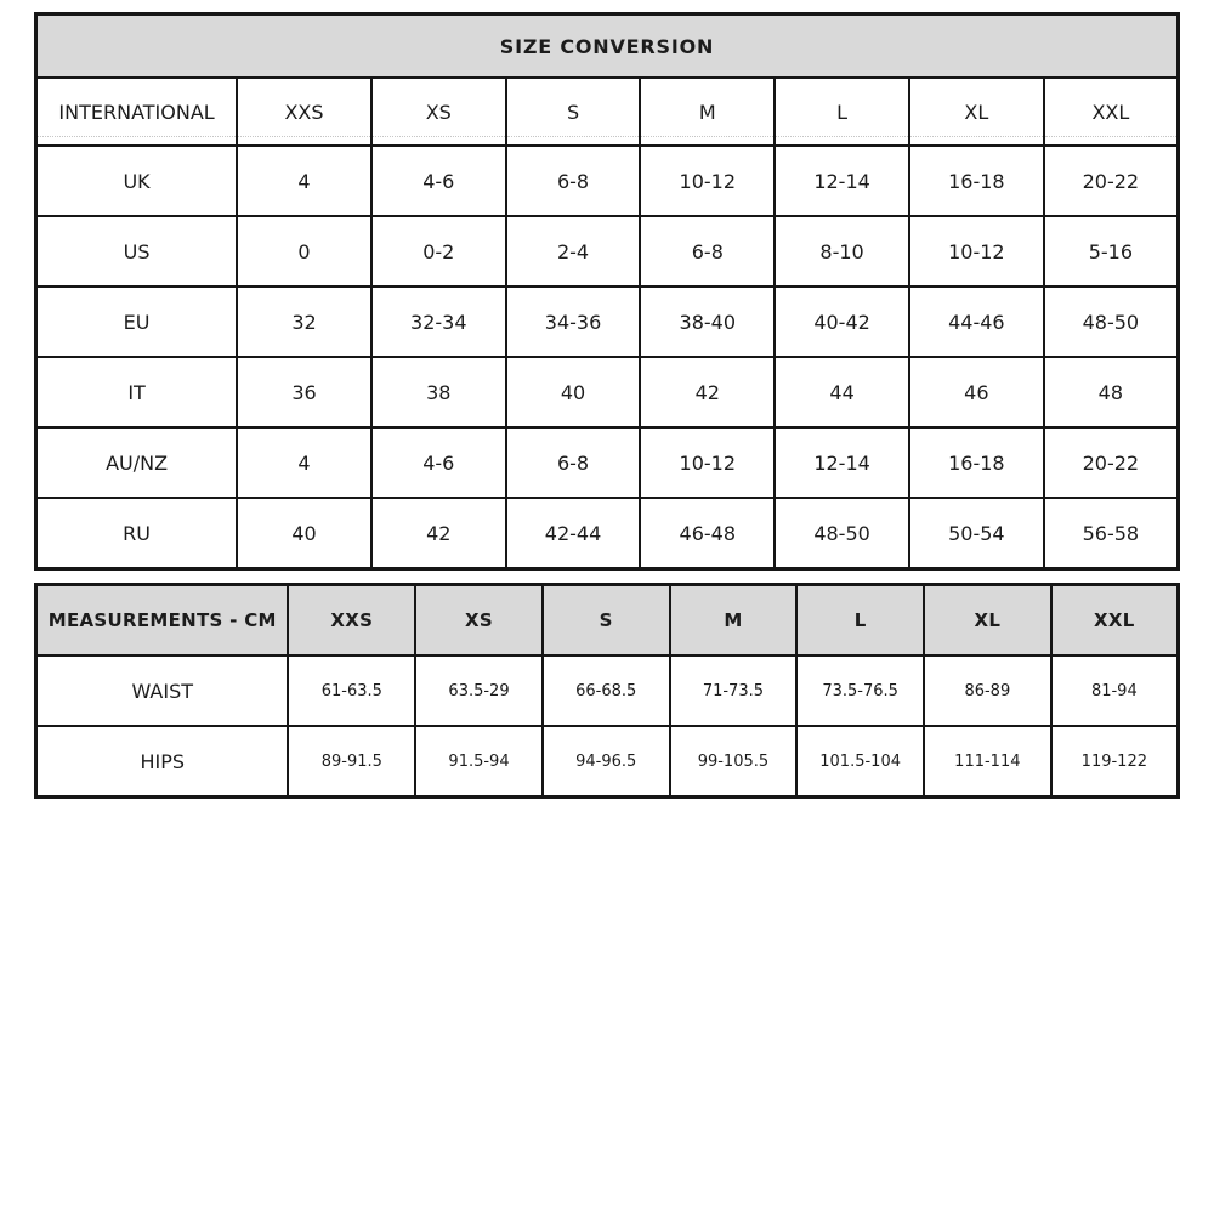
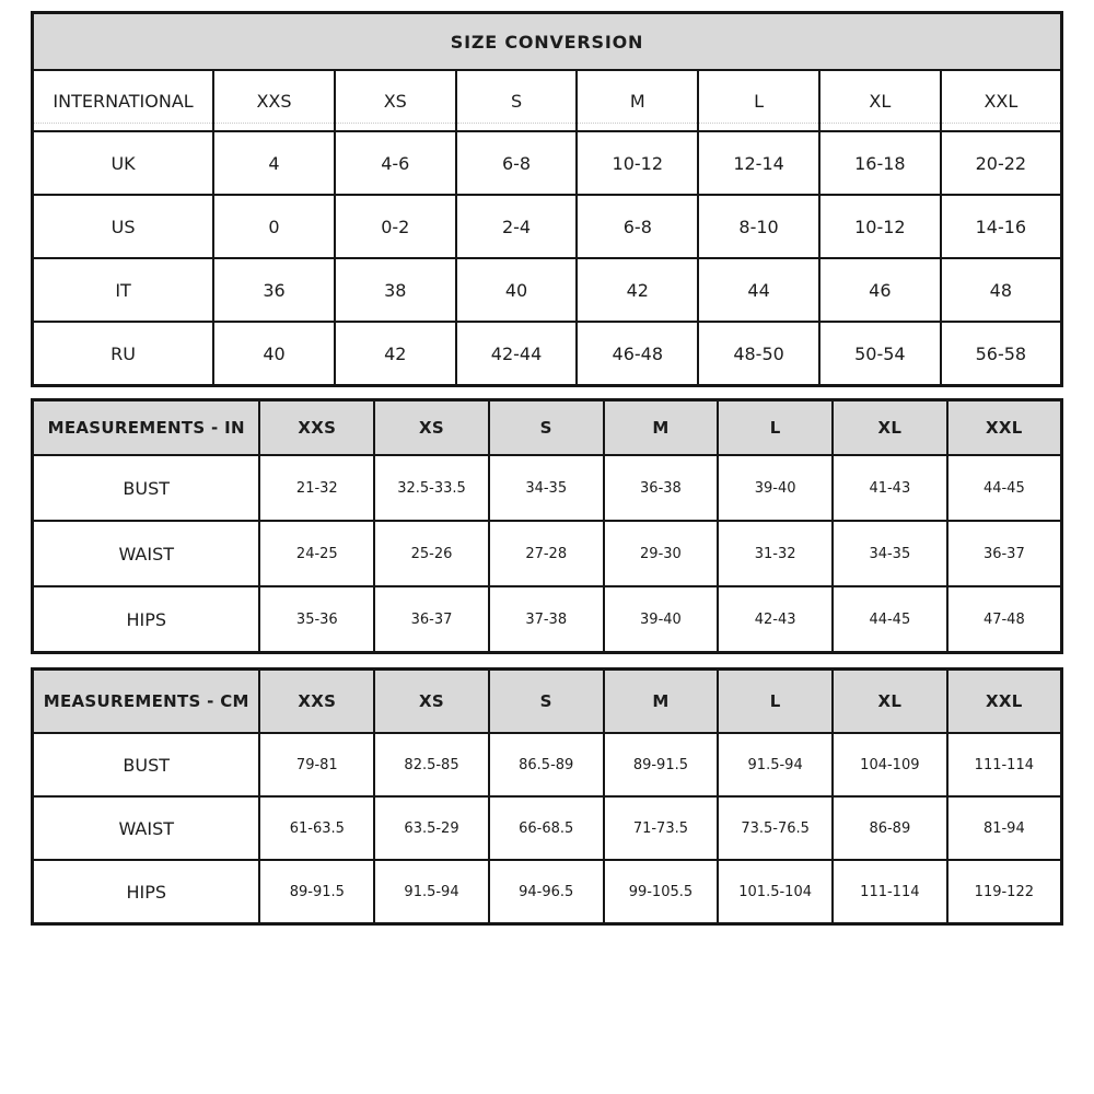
  SIZE CONVERSION
  INTERNATIONAL	XXS	XS	S	M	L	XL	XXL
  UK	4	4-6	6-8	10-12	12-14	16-18	20-22
- US	0	0-2	2-4	6-8	8-10	10-12	5-16
+ US	0	0-2	2-4	6-8	8-10	10-12	14-16
- EU	32	32-34	34-36	38-40	40-42	44-46	48-50
  IT	36	38	40	42	44	46	48
- AU/NZ	4	4-6	6-8	10-12	12-14	16-18	20-22
  RU	40	42	42-44	46-48	48-50	50-54	56-58
+ MEASUREMENTS - IN	XXS	XS	S	M	L	XL	XXL
+ BUST	21-32	32.5-33.5	34-35	36-38	39-40	41-43	44-45
+ WAIST	24-25	25-26	27-28	29-30	31-32	34-35	36-37
+ HIPS	35-36	36-37	37-38	39-40	42-43	44-45	47-48
  MEASUREMENTS - CM	XXS	XS	S	M	L	XL	XXL
+ BUST	79-81	82.5-85	86.5-89	89-91.5	91.5-94	104-109	111-114
  WAIST	61-63.5	63.5-29	66-68.5	71-73.5	73.5-76.5	86-89	81-94
  HIPS	89-91.5	91.5-94	94-96.5	99-105.5	101.5-104	111-114	119-122
